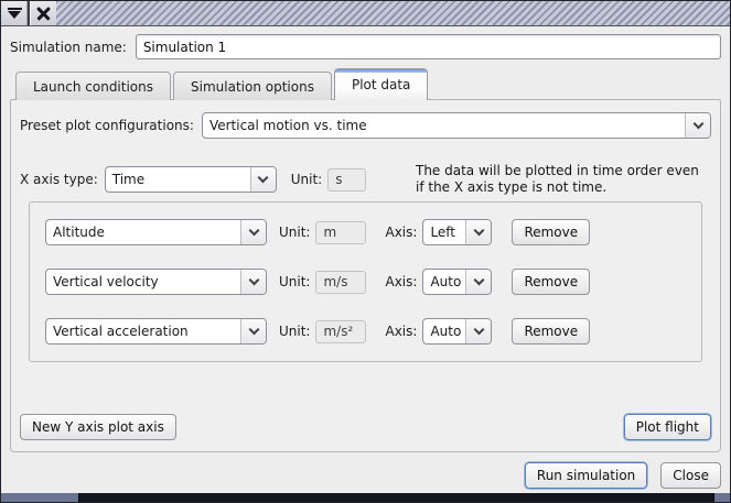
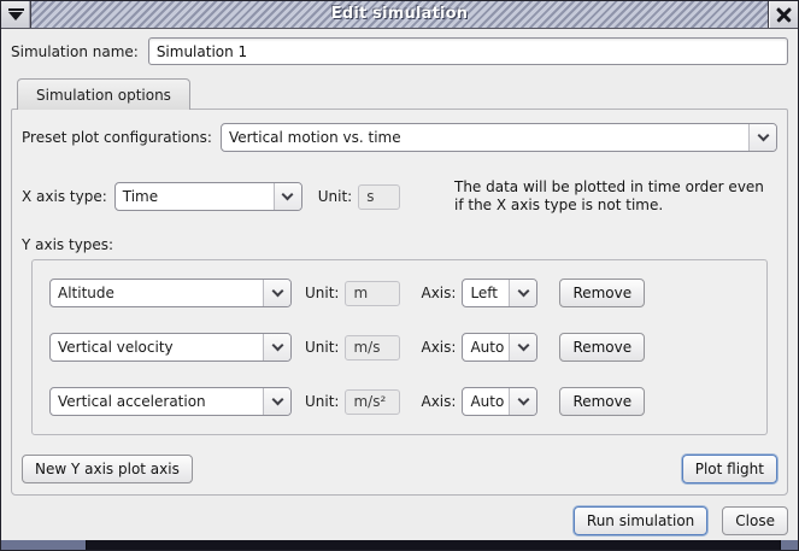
+ Edit simulation
  Simulation name:
  Simulation 1
- Launch conditions
  Simulation options
- Plot data
  Preset plot configurations:
  Vertical motion vs. time
  X axis type:
  Time
  Unit:
  s
  The data will be plotted in time order even if the X axis type is not time.
+ Y axis types:
  Altitude
  Unit:
  m
  Axis:
  Left
  Remove
  Vertical velocity
  Unit:
  m/s
  Axis:
  Auto
  Remove
  Vertical acceleration
  Unit:
  m/s²
  Axis:
  Auto
  Remove
  New Y axis plot axis
  Plot flight
  Run simulation
  Close
